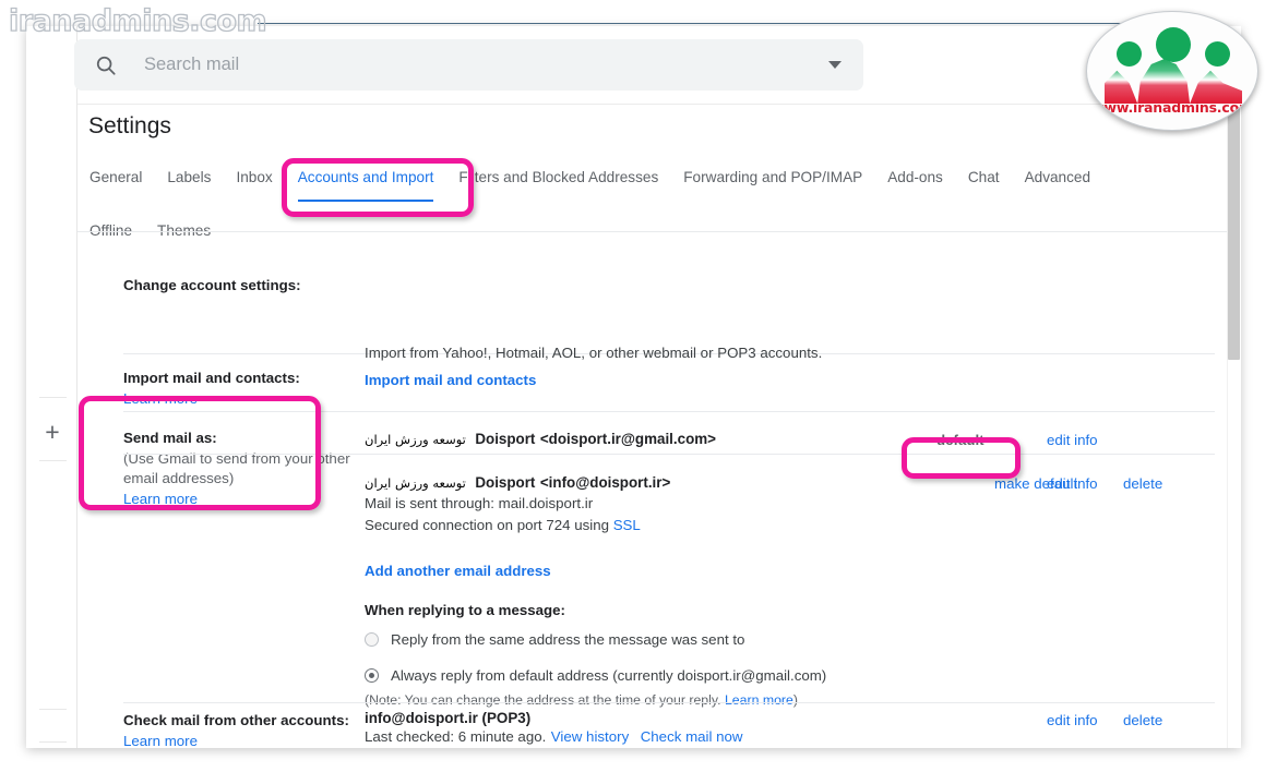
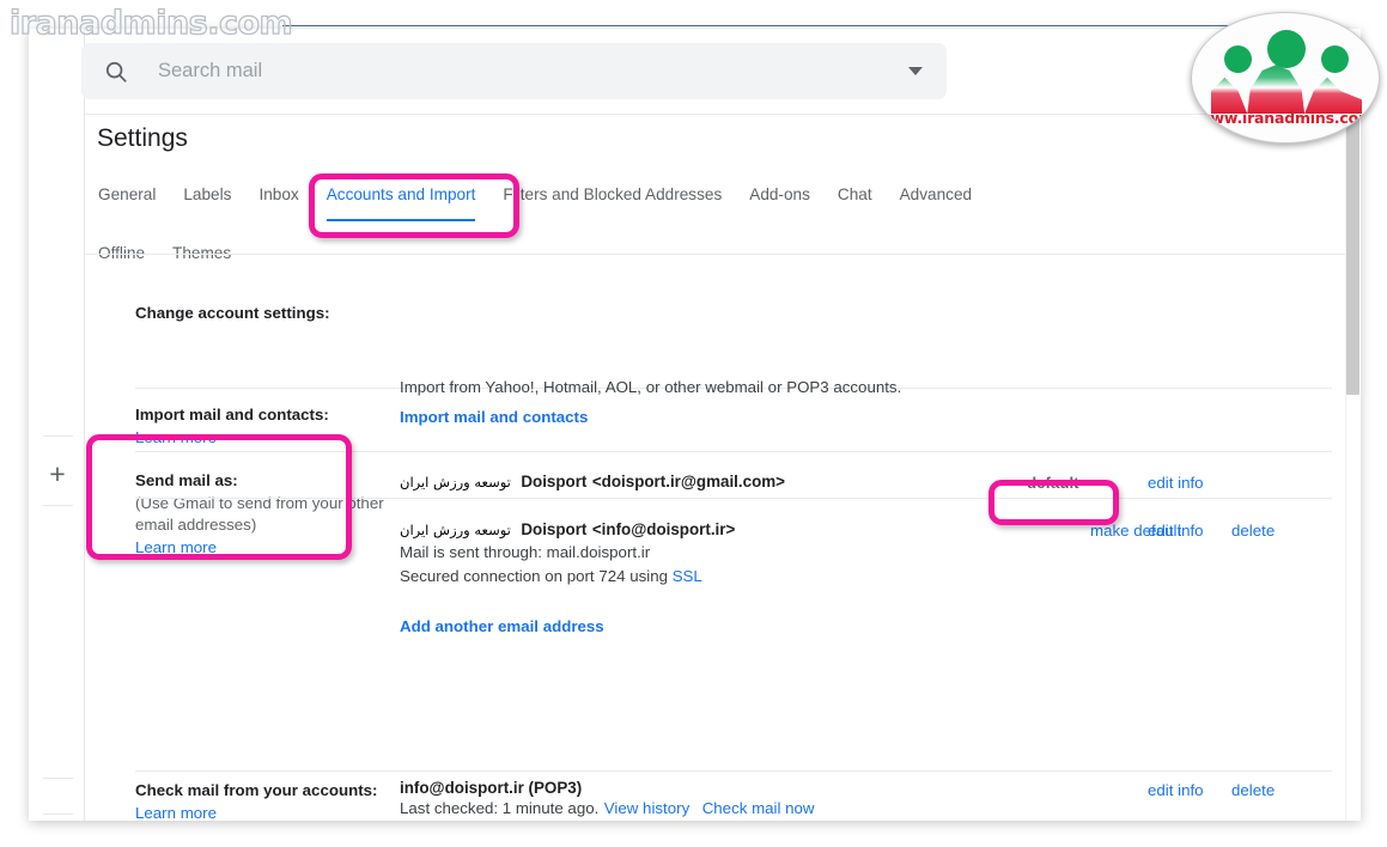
  iranadmins.com
  www.iranadmins.com
  +
  Search mail
  Settings
  General
  Labels
  Inbox
  Accounts and Import
  Filters and Blocked Addresses
- Forwarding and POP/IMAP
  Add-ons
  Chat
  Advanced
  Change account settings:
  Import from Yahoo!, Hotmail, AOL, or other webmail or POP3 accounts.
  Import mail and contacts:
  Learn more
  Import mail and contacts
  Send mail as:
  (Use Gmail to send from your other email addresses)
  Learn more
  توسعه ورزش ایران Doisport <doisport.ir@gmail.com>
  default
  edit info
  توسعه ورزش ایران Doisport <info@doisport.ir>
  Mail is sent through: mail.doisport.ir
  Secured connection on port 724 using SSL
  make default
  edit info
  delete
  Add another email address
- When replying to a message:
- Reply from the same address the message was sent to
- Always reply from default address (currently doisport.ir@gmail.com)
- (Note: You can change the address at the time of your reply. Learn more)
- Check mail from other accounts:
+ Check mail from your accounts:
  Learn more
  info@doisport.ir (POP3)
- Last checked: 6 minute ago. View history Check mail now
+ Last checked: 1 minute ago. View history Check mail now
  edit info
  delete
